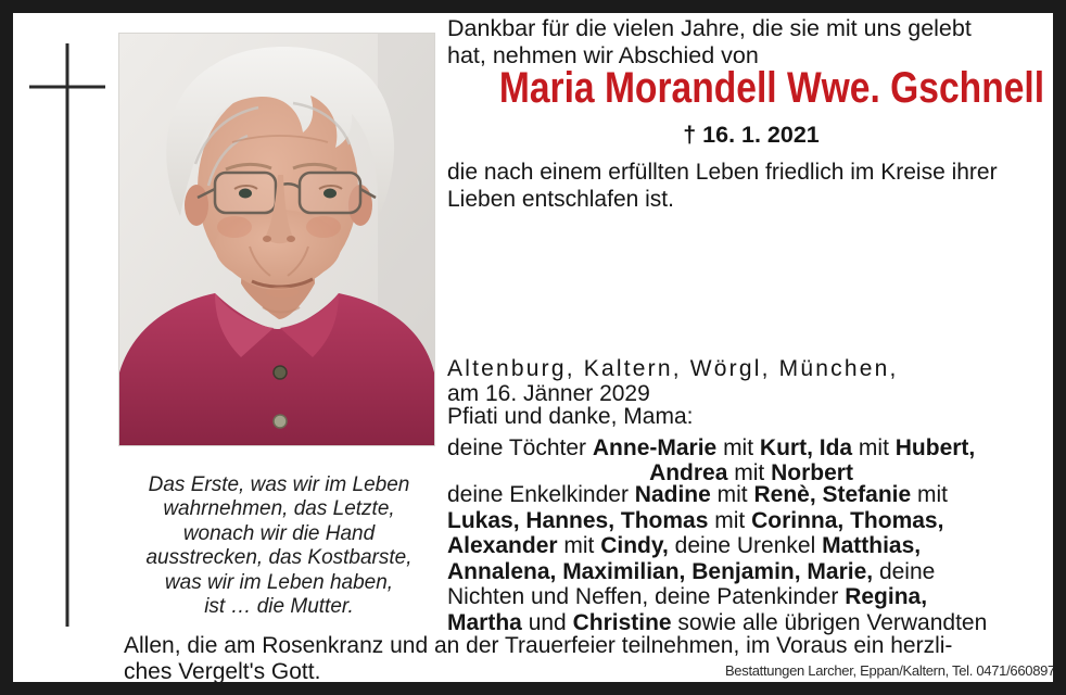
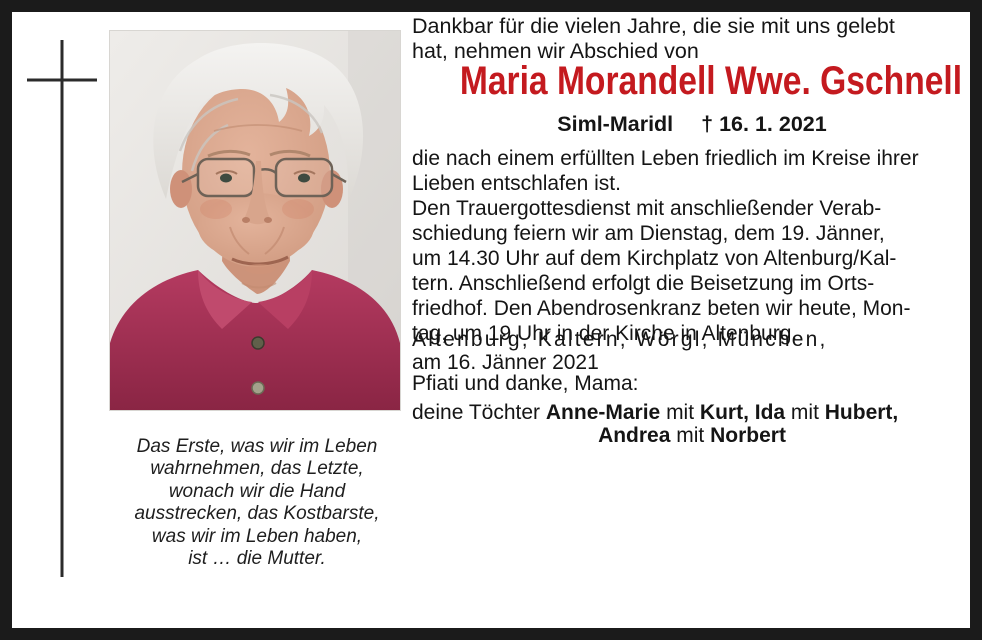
  Das Erste, was wir im Leben
  wahrnehmen, das Letzte,
  wonach wir die Hand
  ausstrecken, das Kostbarste,
  was wir im Leben haben,
  ist … die Mutter.
  Dankbar für die vielen Jahre, die sie mit uns gelebt
  hat, nehmen wir Abschied von
  Maria Morandell Wwe. Gschnell
+ Siml-Maridl
  † 16. 1. 2021
  die nach einem erfüllten Leben friedlich im Kreise ihrer
  Lieben entschlafen ist.
+ Den Trauergottesdienst mit anschließender Verab-
+ schiedung feiern wir am Dienstag, dem 19. Jänner,
+ um 14.30 Uhr auf dem Kirchplatz von Altenburg/Kal-
+ tern. Anschließend erfolgt die Beisetzung im Orts-
+ friedhof. Den Abendrosenkranz beten wir heute, Mon-
+ tag, um 19 Uhr in der Kirche in Altenburg.
  Altenburg, Kaltern, Wörgl, München,
- am 16. Jänner 2029
+ am 16. Jänner 2021
  Pfiati und danke, Mama:
  deine Töchter Anne-Marie mit Kurt, Ida mit Hubert,
  Andrea mit Norbert
- deine Enkelkinder Nadine mit Renè, Stefanie mit
- Lukas, Hannes, Thomas mit Corinna, Thomas,
- Alexander mit Cindy, deine Urenkel Matthias,
- Annalena, Maximilian, Benjamin, Marie, deine
- Nichten und Neffen, deine Patenkinder Regina,
- Martha und Christine sowie alle übrigen Verwandten
- Allen, die am Rosenkranz und an der Trauerfeier teilnehmen, im Voraus ein herzli-
- ches Vergelt's Gott.
- Bestattungen Larcher, Eppan/Kaltern, Tel. 0471/660897
